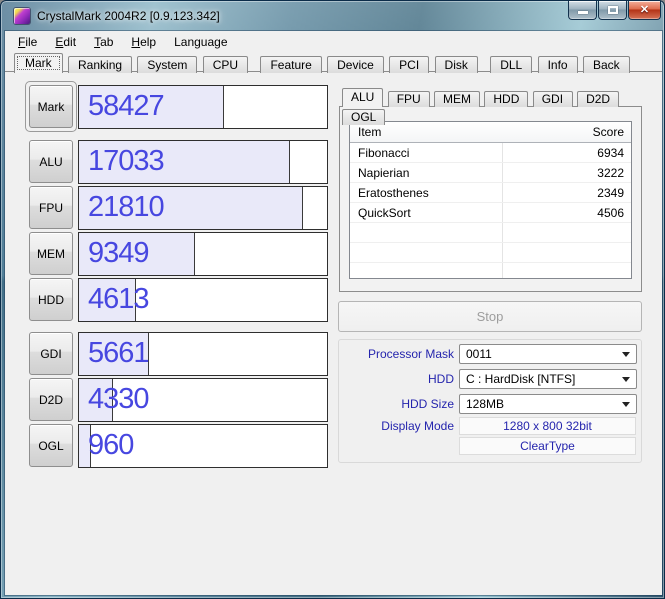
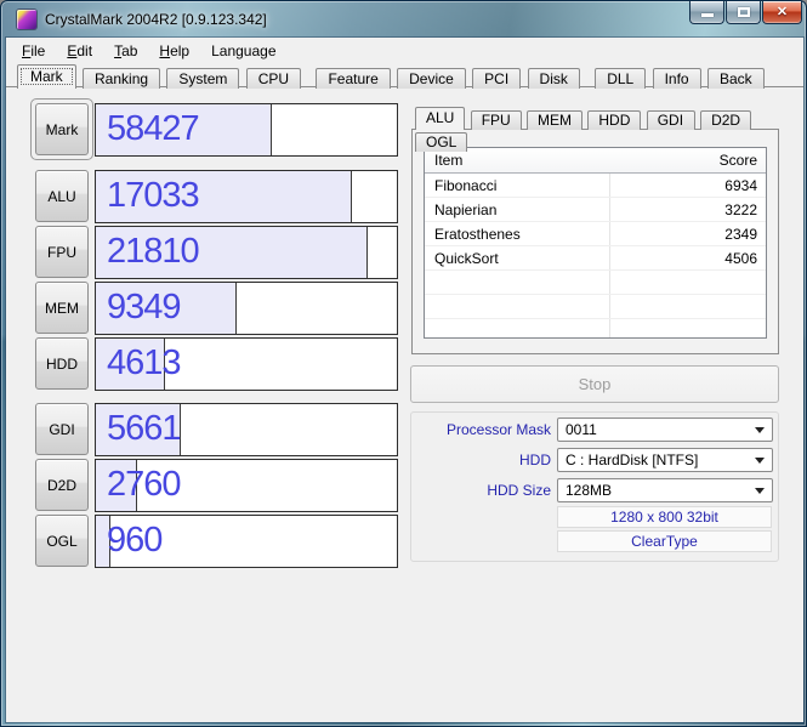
  CrystalMark 2004R2 [0.9.123.342]
  ✕
  File
  Edit
  Tab
  Help
  Language
  Mark Ranking System CPU Feature Device PCI Disk DLL Info Back
  Mark
  ALU
  FPU
  MEM
  HDD
  GDI
  D2D
  OGL
  58427
  17033
  21810
  9349
  4613
  5661
- 4330
+ 2760
  960
  ALU FPU MEM HDD GDI D2D OGL
  Item
  Score
  Fibonacci
  6934
  Napierian
  3222
  Eratosthenes
  2349
  QuickSort
  4506
  Stop
  Processor Mask
  0011
  HDD
  C : HardDisk [NTFS]
  HDD Size
  128MB
- Display Mode
  1280 x 800 32bit
  ClearType
